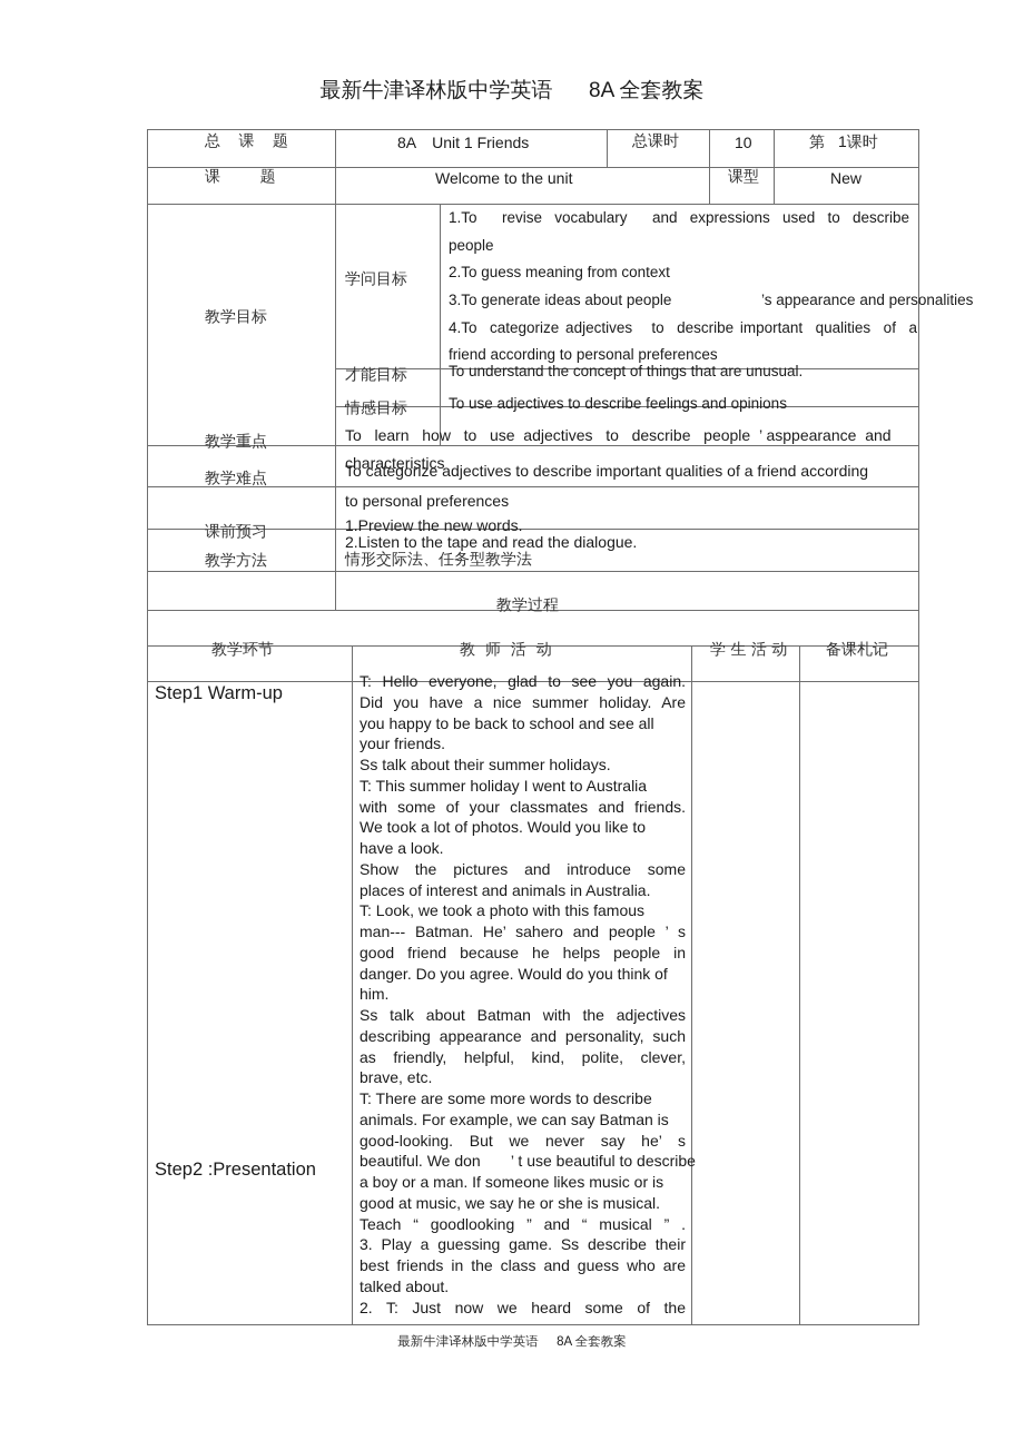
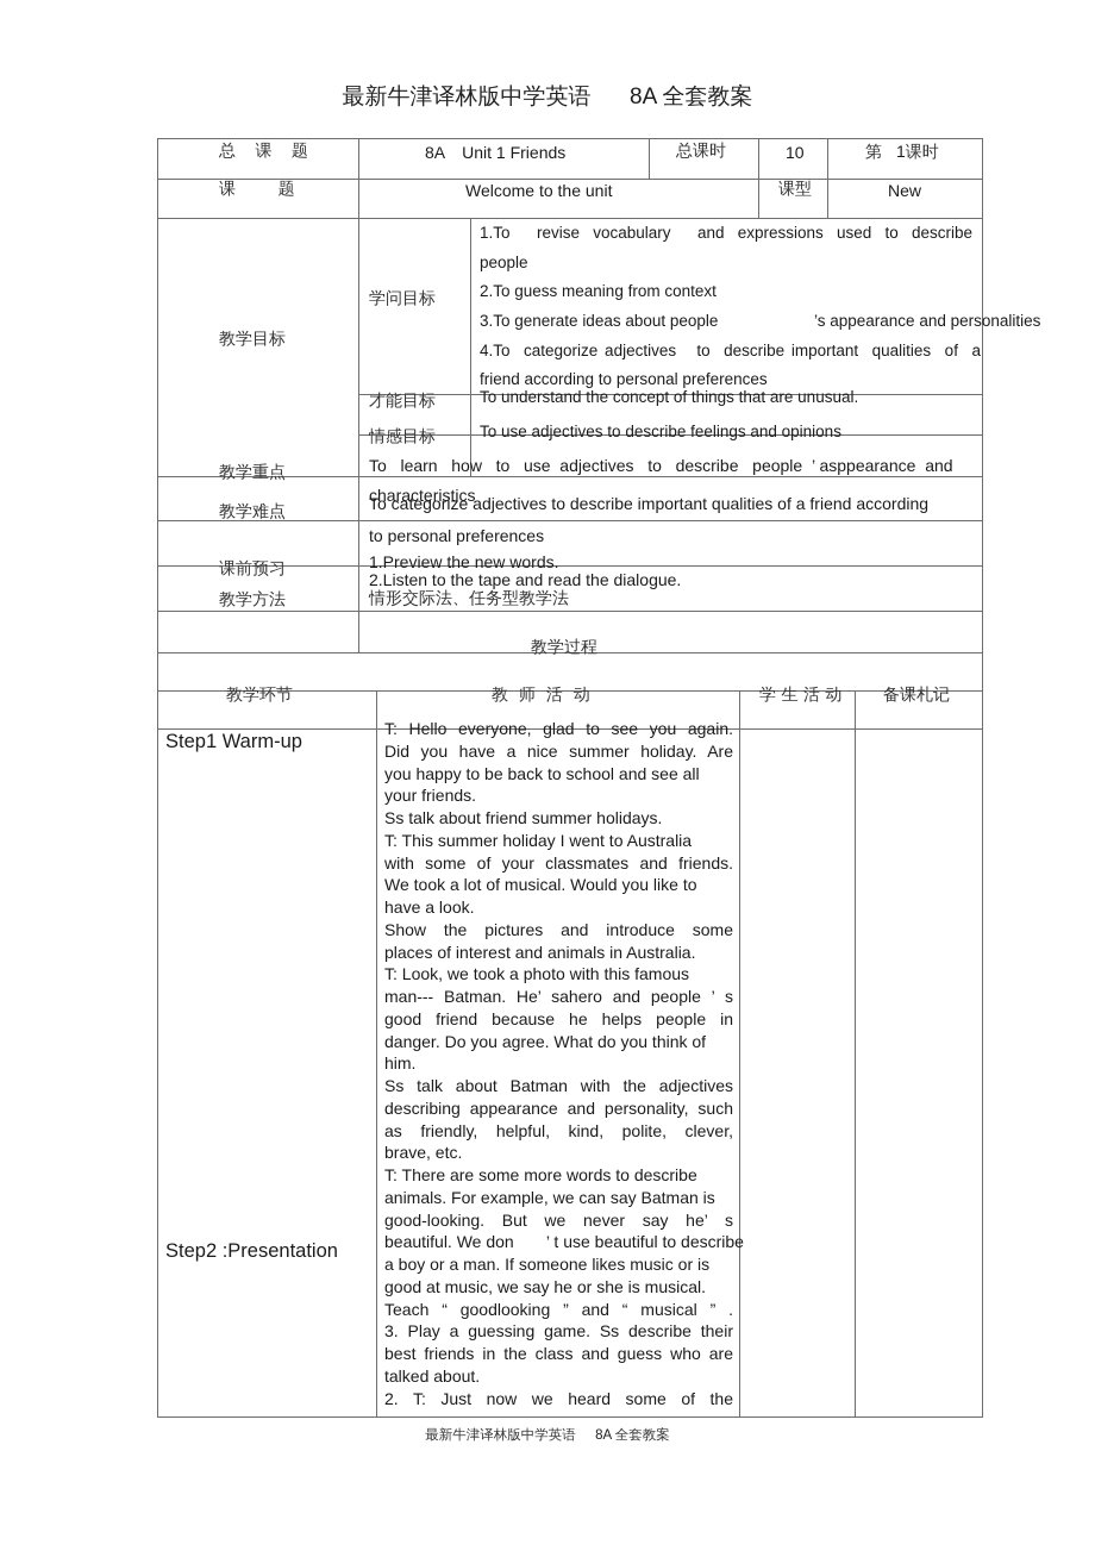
  最新牛津译林版中学英语 8A 全套教案
  总 课 题
  8A Unit 1 Friends
  总课时
  10
  第 1课时
  课 题
  Welcome to the unit
  课型
  New
  教学目标
  学问目标
  1.To revise vocabulary and expressions used to describe
  people
  2.To guess meaning from context
  3.To generate ideas about people
  ’s appearance and personalities
  4.To categorize adjectives to describe important qualities of a
  friend according to personal preferences
  才能目标
  To understand the concept of things that are unusual.
  情感目标
  To use adjectives to describe feelings and opinions
  教学重点
  To learn how to use adjectives to describe people ’ asppearance and
  characteristics
  教学难点
  To categorize adjectives to describe important qualities of a friend according
  to personal preferences
  课前预习
  1.Preview the new words.
  2.Listen to the tape and read the dialogue.
  教学方法
  情形交际法、任务型教学法
  教学过程
  教学环节
  教 师 活 动
  学 生 活 动
  备课札记
  Step1 Warm-up
  Step2 :Presentation
  T: Hello everyone, glad to see you again.
  Did you have a nice summer holiday. Are
  you happy to be back to school and see all
  your friends.
- Ss talk about their summer holidays.
+ Ss talk about friend summer holidays.
  T: This summer holiday I went to Australia
  with some of your classmates and friends.
- We took a lot of photos. Would you like to
+ We took a lot of musical. Would you like to
  have a look.
  Show the pictures and introduce some
  places of interest and animals in Australia.
  T: Look, we took a photo with this famous
  man--- Batman. He’ sahero and people ’ s
  good friend because he helps people in
- danger. Do you agree. Would do you think of
+ danger. Do you agree. What do you think of
  him.
  Ss talk about Batman with the adjectives
  describing appearance and personality, such
  as friendly, helpful, kind, polite, clever,
  brave, etc.
  T: There are some more words to describe
  animals. For example, we can say Batman is
  good-looking. But we never say he’ s
  beautiful. We don ’ t use beautiful to describe
  a boy or a man. If someone likes music or is
  good at music, we say he or she is musical.
  Teach “ goodlooking ” and “ musical ” .
  3. Play a guessing game. Ss describe their
  best friends in the class and guess who are
  talked about.
  2. T: Just now we heard some of the
  最新牛津译林版中学英语 8A 全套教案
